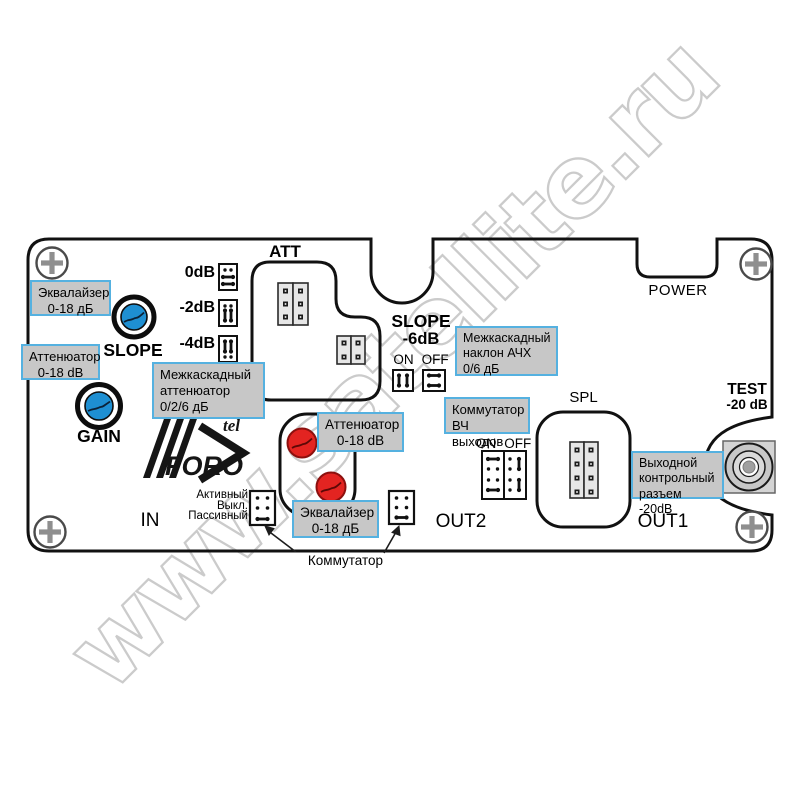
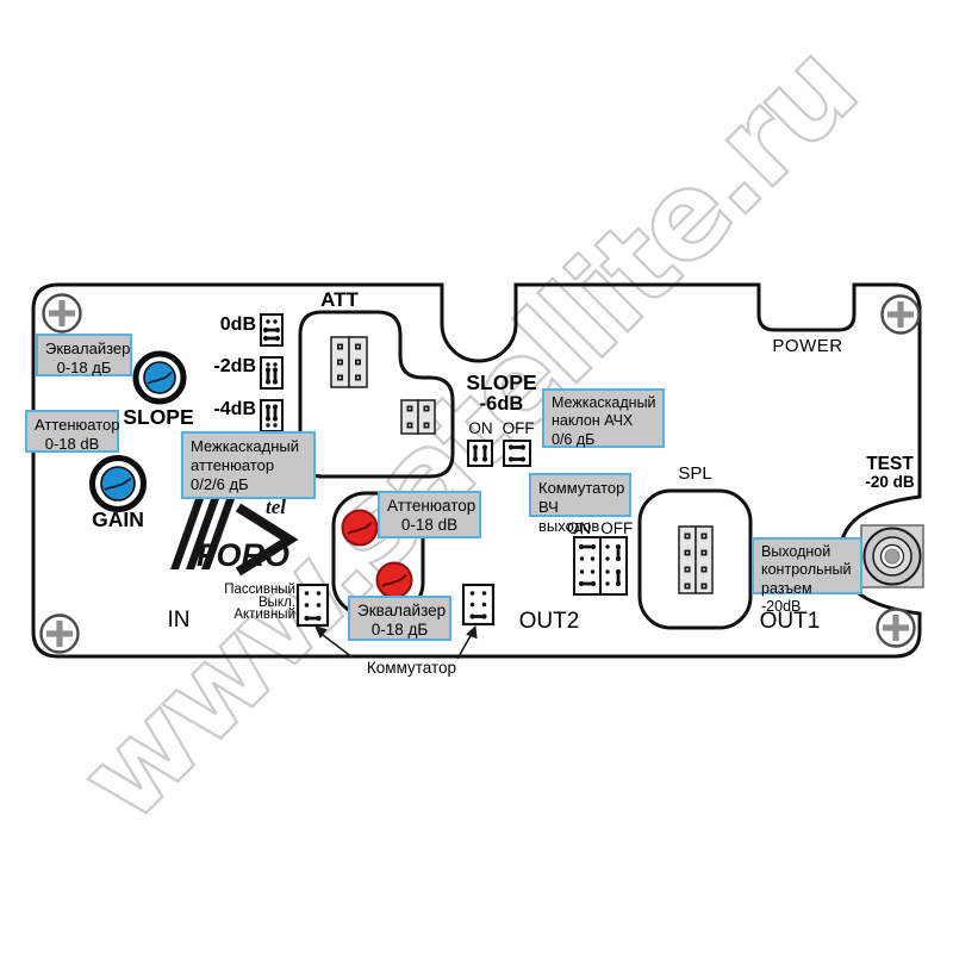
  tel
  FORO
  ATT
  0dB
  -2dB
  -4dB
  SLOPE
  GAIN
  SLOPE
  -6dB
  ON OFF
  ON OFF
  POWER
  TEST
  -20 dB
  SPL
  IN
  OUT2
  OUT1
- Активный
+ Пассивный
  Выкл.
- Пассивный
+ Активный
  Коммутатор
  Эквалайзер
  0-18 дБ
  Аттенюатор
  0-18 dB
  Межкаскадный
  аттенюатор
  0/2/6 дБ
  Межкаскадный
  наклон АЧХ
  0/6 дБ
  Коммутатор
  ВЧ выходов
  Аттенюатор
  0-18 dB
  Эквалайзер
  0-18 дБ
  Выходной
  контрольный
  разъем -20dB
